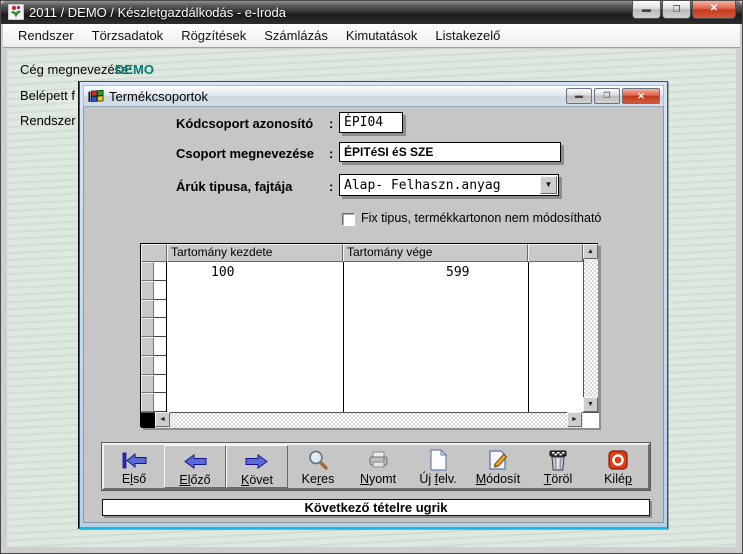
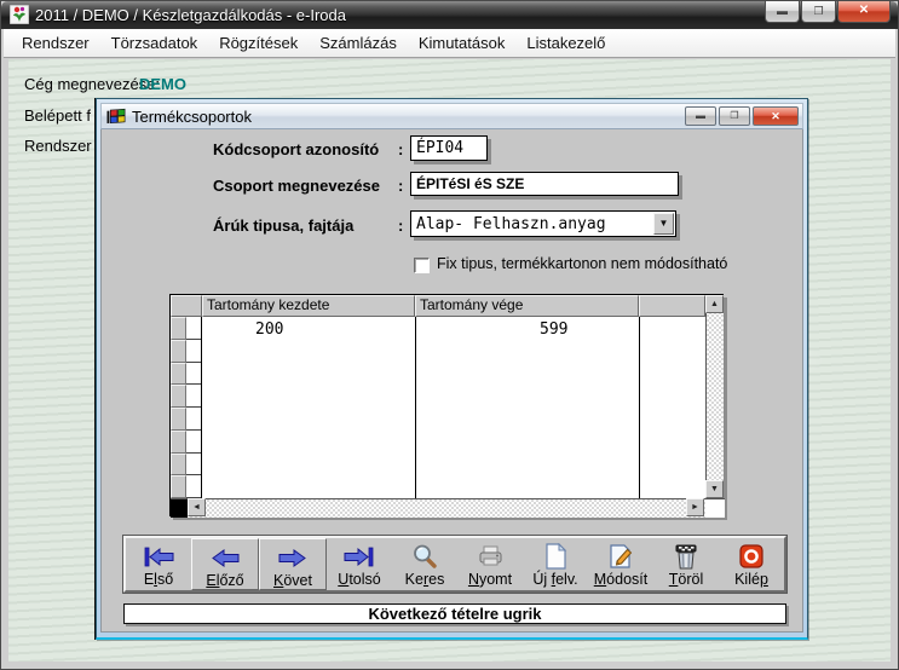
  2011 / DEMO / Készletgazdálkodás - e-Iroda
  ▬
  ❐
  ✕
  Rendszer
  Törzsadatok
  Rögzítések
  Számlázás
  Kimutatások
  Listakezelő
  Cég megnevezése:
  DEMO
  Belépett f
  Rendszer
  Termékcsoportok
  ▬
  ❐
  ✕
  Kódcsoport azonosító
  :
  ÉPI04
  Csoport megnevezése
  :
  ÉPITéSI éS SZE
  Árúk tipusa, fajtája
  :
  Alap- Felhaszn.anyag
  ▼
  Fix tipus, termékkartonon nem módosítható
  Tartomány kezdete
  Tartomány vége
- 100
+ 200
  599
  Első
  Előző
  Követ
+ Utolsó
  Keres
  Nyomt
  Új felv.
  Módosít
  Töröl
  Kilép
  Következő tételre ugrik
